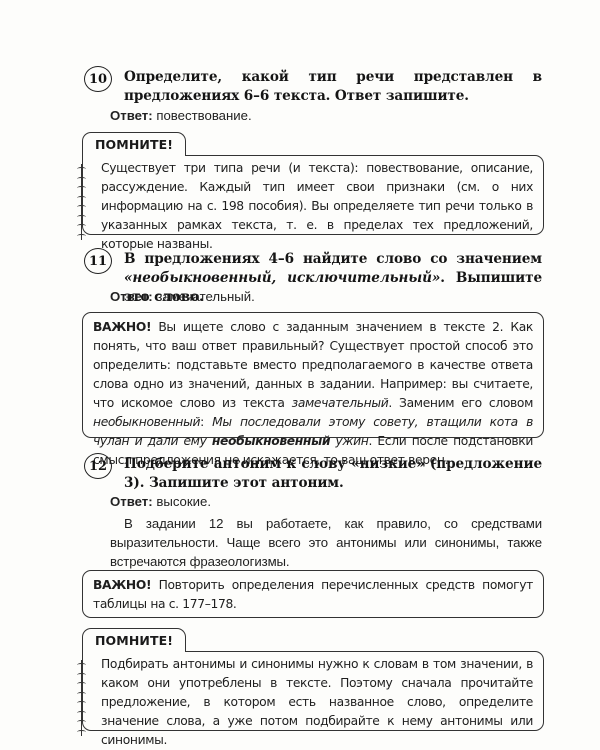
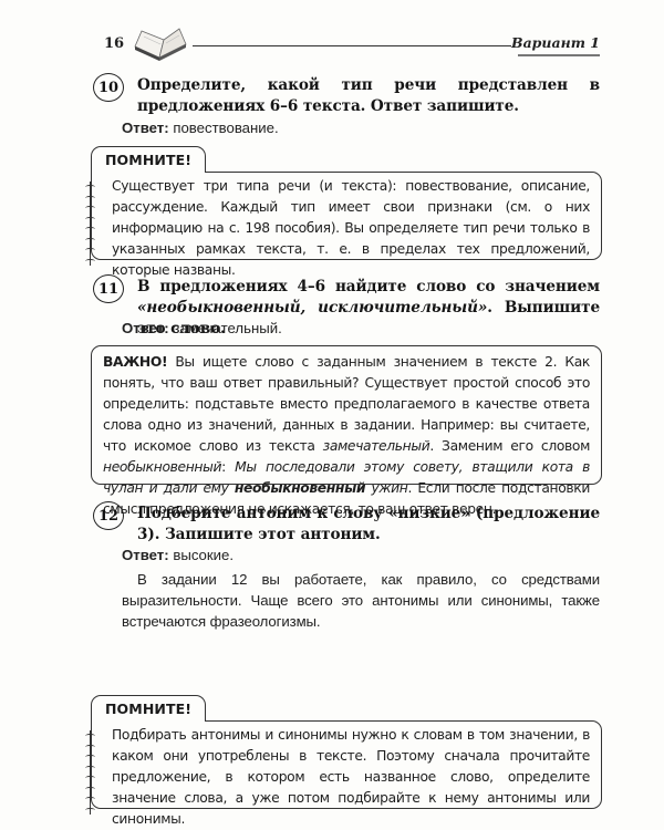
+ 16
+ Вариант 1
  10
  Определите, какой тип речи представлен в предложениях 6–6 текста. Ответ запишите.
  Ответ: повествование.
  ПОМНИТЕ!
  Существует три типа речи (и текста): повествование, описание, рассуждение. Каждый тип имеет свои признаки (см. о них информацию на с. 198 пособия). Вы определяете тип речи только в указанных рамках текста, т. е. в пределах тех предложений, которые названы.
  11
  В предложениях 4–6 найдите слово со значением «необыкновенный, исключительный». Выпишите это слово.
  Ответ: замечательный.
  ВАЖНО! Вы ищете слово с заданным значением в тексте 2. Как понять, что ваш ответ правильный? Существует простой способ это определить: подставьте вместо предполагаемого в качестве ответа слова одно из значений, данных в задании. Например: вы считаете, что искомое слово из текста замечательный. Заменим его словом необыкновенный: Мы последовали этому совету, втащили кота в чулан и дали ему необыкновенный ужин. Если после подстановки смысл предложения не искажается, то ваш ответ верен.
  12
  Подберите антоним к слову «низкие» (предложение 3). Запишите этот антоним.
  Ответ: высокие.
  В задании 12 вы работаете, как правило, со средствами выразительности. Чаще всего это антонимы или синонимы, также встречаются фразеологизмы.
- ВАЖНО! Повторить определения перечисленных средств помогут таблицы на с. 177–178.
  ПОМНИТЕ!
  Подбирать антонимы и синонимы нужно к словам в том значении, в каком они употреблены в тексте. Поэтому сначала прочитайте предложение, в котором есть названное слово, определите значение слова, а уже потом подбирайте к нему антонимы или синонимы.
